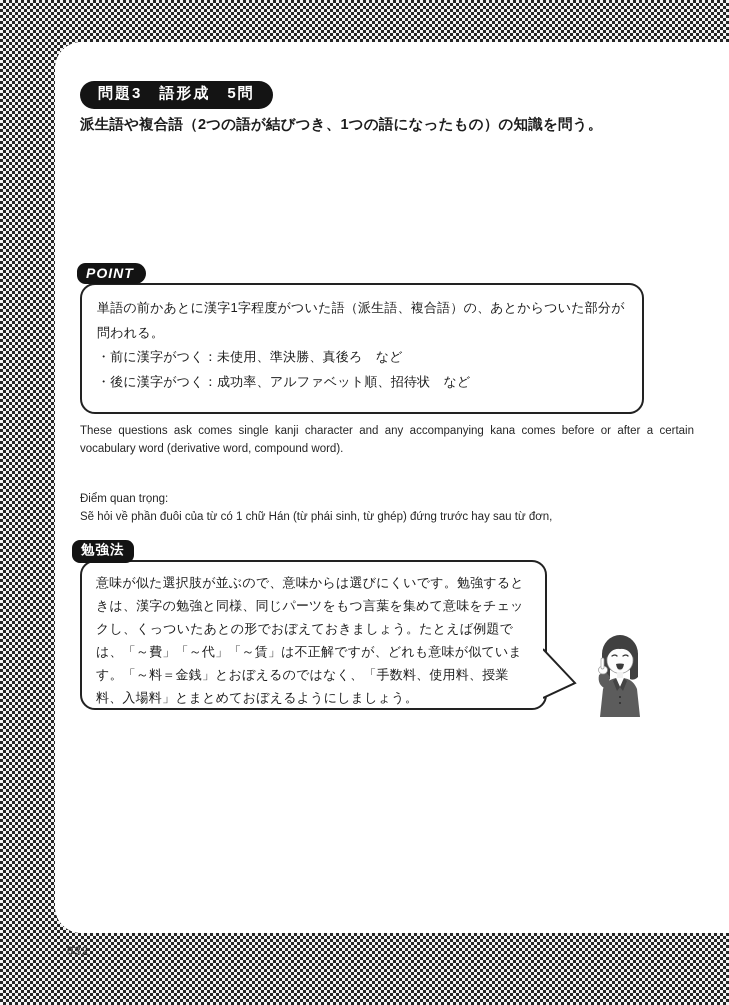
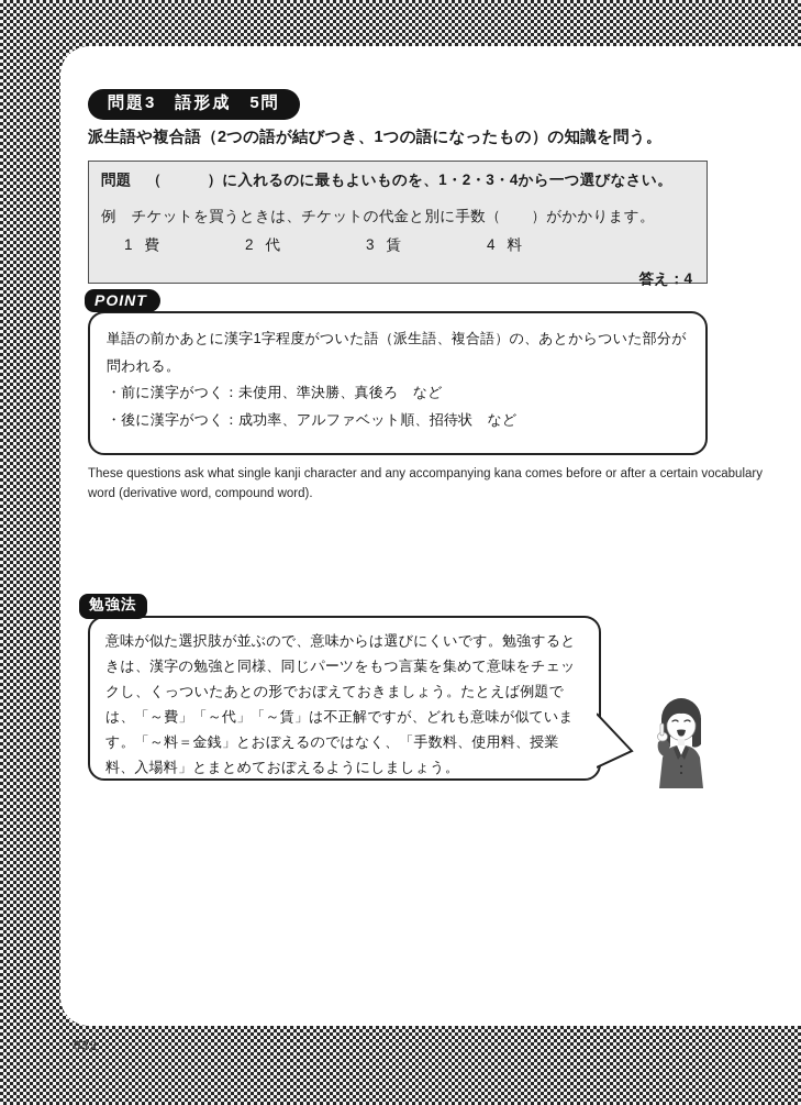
  問題3 語形成 5問
  派生語や複合語（2つの語が結びつき、1つの語になったもの）の知識を問う。
+ 問題 （ ）に入れるのに最もよいものを、1・2・3・4から一つ選びなさい。
+ 例 チケットを買うときは、チケットの代金と別に手数（ ）がかかります。
+ 1 費 2 代 3 賃 4 料
+ 答え：4
  POINT
  単語の前かあとに漢字1字程度がついた語（派生語、複合語）の、あとからついた部分が問われる。
  ・前に漢字がつく：未使用、準決勝、真後ろ など
  ・後に漢字がつく：成功率、アルファベット順、招待状 など
- These questions ask comes single kanji character and any accompanying kana comes before or after a certain vocabulary word (derivative word, compound word).
+ These questions ask what single kanji character and any accompanying kana comes before or after a certain vocabulary word (derivative word, compound word).
- Điểm quan trọng:
- Sẽ hỏi về phần đuôi của từ có 1 chữ Hán (từ phái sinh, từ ghép) đứng trước hay sau từ đơn,
  勉強法
  意味が似た選択肢が並ぶので、意味からは選びにくいです。勉強するときは、漢字の勉強と同様、同じパーツをもつ言葉を集めて意味をチェックし、くっついたあとの形でおぼえておきましょう。たとえば例題では、「～費」「～代」「～賃」は不正解ですが、どれも意味が似ています。「～料＝金銭」とおぼえるのではなく、「手数料、使用料、授業料、入場料」とまとめておぼえるようにしましょう。
  032
